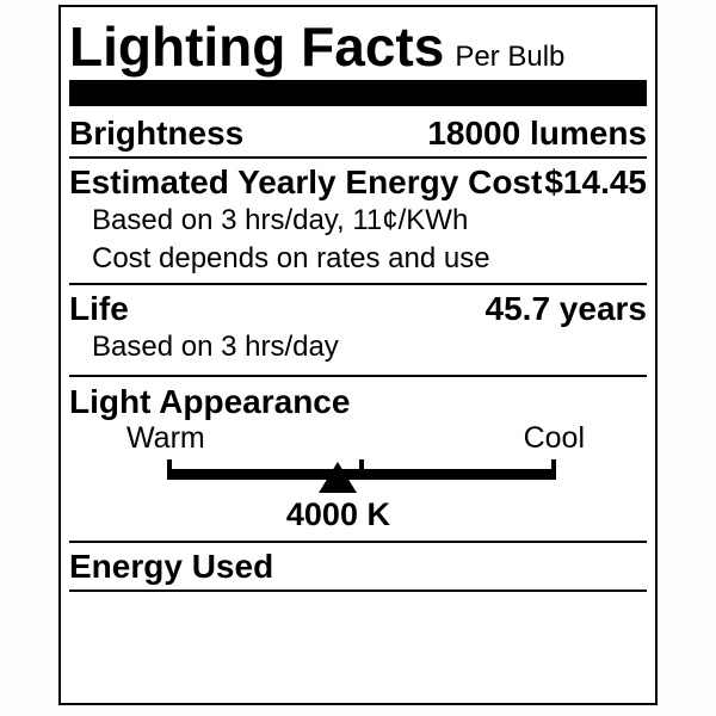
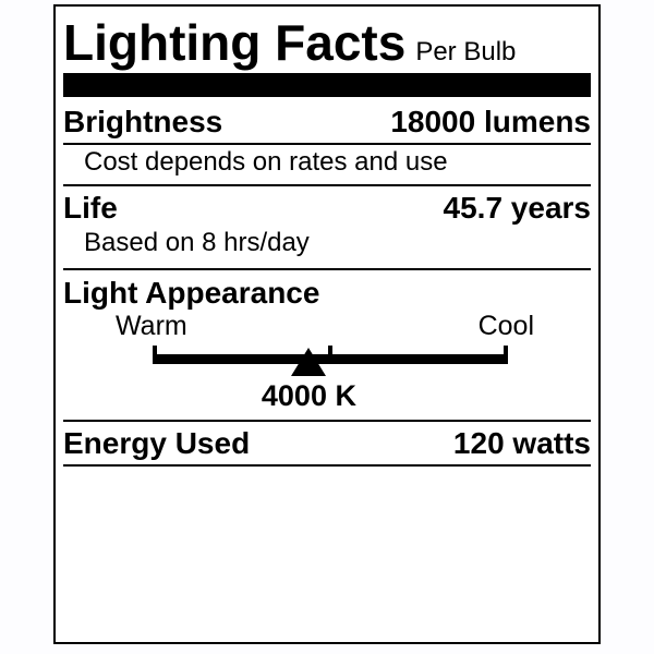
  Lighting Facts
  Per Bulb
  Brightness
  18000 lumens
- Estimated Yearly Energy Cost
- $14.45
- Based on 3 hrs/day, 11¢/KWh
  Cost depends on rates and use
  Life
  45.7 years
- Based on 3 hrs/day
+ Based on 8 hrs/day
  Light Appearance
  Warm
  Cool
  4000 K
  Energy Used
+ 120 watts
